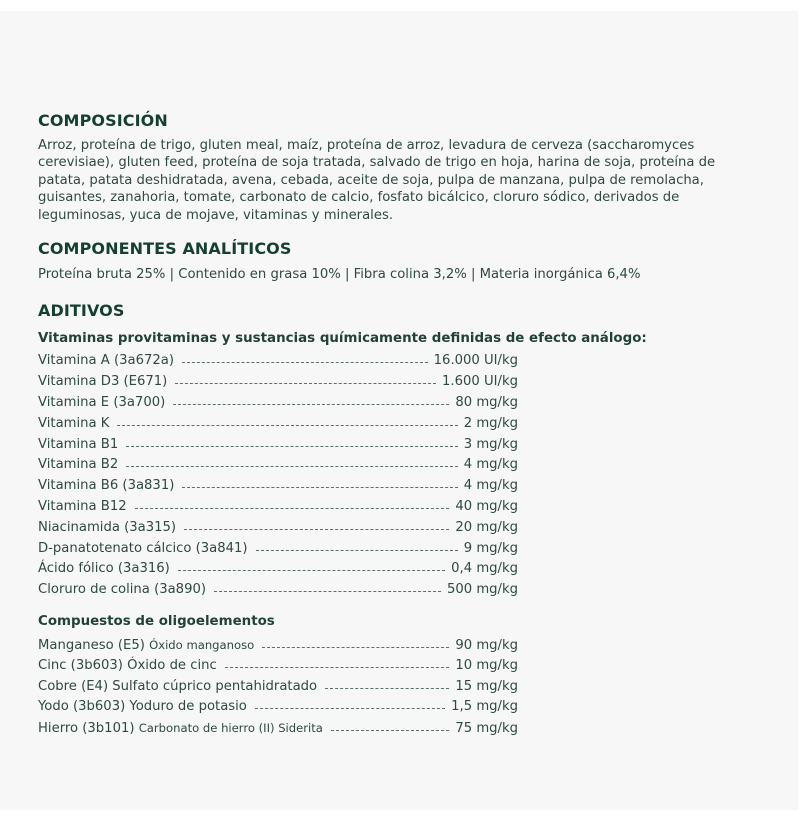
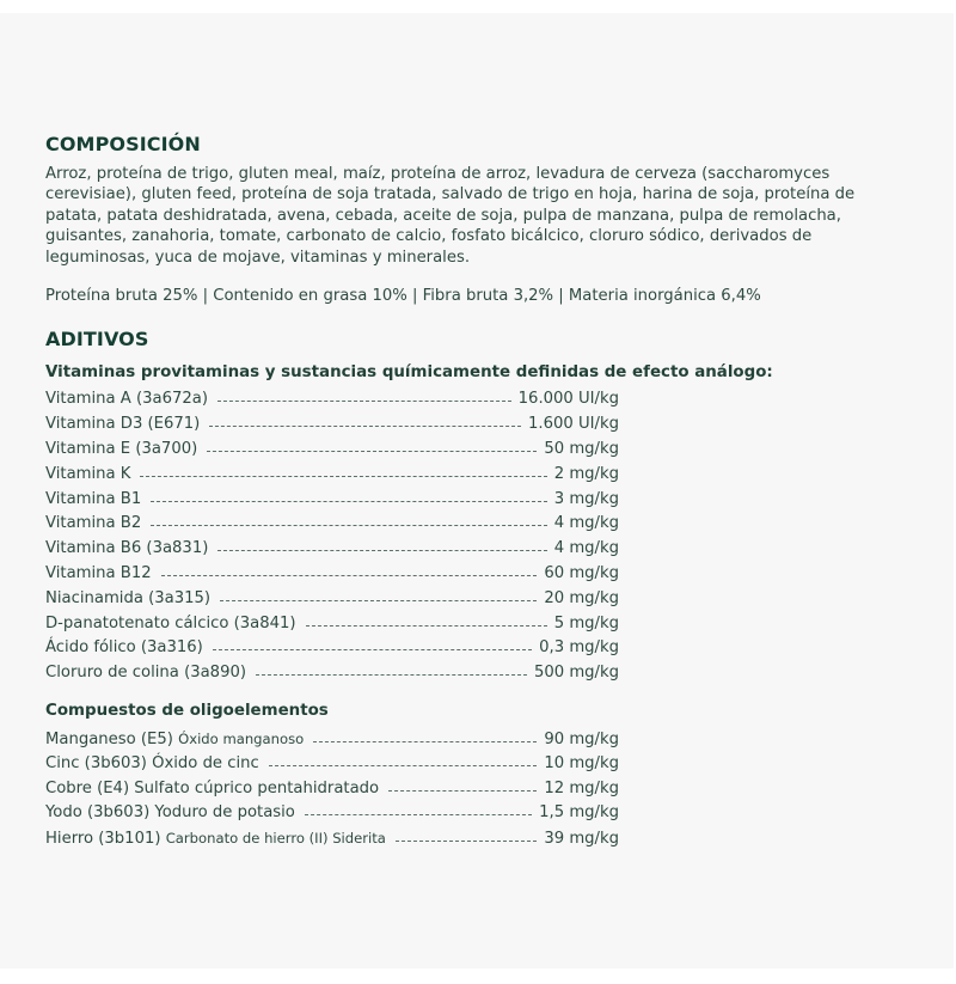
  COMPOSICIÓN
  Arroz, proteína de trigo, gluten meal, maíz, proteína de arroz, levadura de cerveza (saccharomyces cerevisiae), gluten feed, proteína de soja tratada, salvado de trigo en hoja, harina de soja, proteína de patata, patata deshidratada, avena, cebada, aceite de soja, pulpa de manzana, pulpa de remolacha, guisantes, zanahoria, tomate, carbonato de calcio, fosfato bicálcico, cloruro sódico, derivados de leguminosas, yuca de mojave, vitaminas y minerales.
- COMPONENTES ANALÍTICOS
- Proteína bruta 25% | Contenido en grasa 10% | Fibra colina 3,2% | Materia inorgánica 6,4%
+ Proteína bruta 25% | Contenido en grasa 10% | Fibra bruta 3,2% | Materia inorgánica 6,4%
  ADITIVOS
  Vitaminas provitaminas y sustancias químicamente definidas de efecto análogo:
  Vitamina A (3a672a)
  16.000 UI/kg
  Vitamina D3 (E671)
  1.600 UI/kg
  Vitamina E (3a700)
- 80 mg/kg
+ 50 mg/kg
  Vitamina K
  2 mg/kg
  Vitamina B1
  3 mg/kg
  Vitamina B2
  4 mg/kg
  Vitamina B6 (3a831)
  4 mg/kg
  Vitamina B12
- 40 mg/kg
+ 60 mg/kg
  Niacinamida (3a315)
  20 mg/kg
  D-panatotenato cálcico (3a841)
- 9 mg/kg
+ 5 mg/kg
  Ácido fólico (3a316)
- 0,4 mg/kg
+ 0,3 mg/kg
  Cloruro de colina (3a890)
  500 mg/kg
  Compuestos de oligoelementos
  Manganeso (E5) Óxido manganoso
  90 mg/kg
  Cinc (3b603) Óxido de cinc
  10 mg/kg
  Cobre (E4) Sulfato cúprico pentahidratado
- 15 mg/kg
+ 12 mg/kg
  Yodo (3b603) Yoduro de potasio
  1,5 mg/kg
  Hierro (3b101) Carbonato de hierro (II) Siderita
- 75 mg/kg
+ 39 mg/kg
